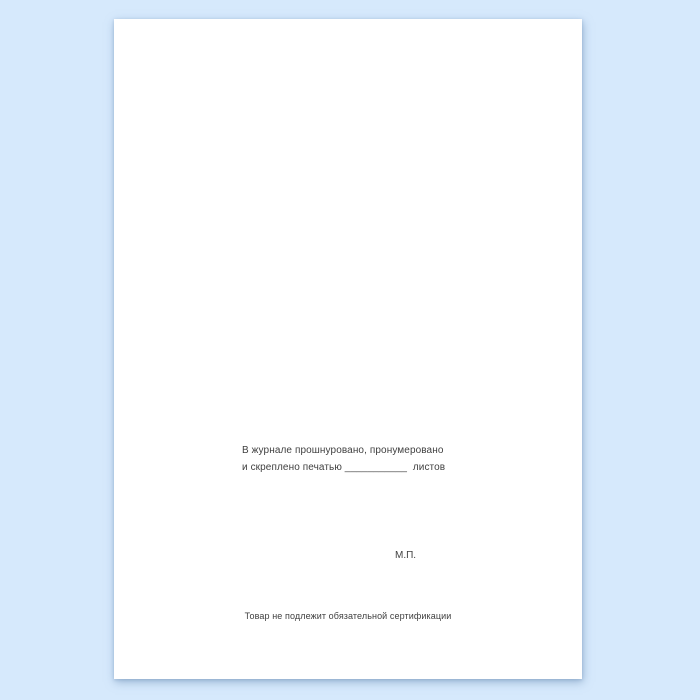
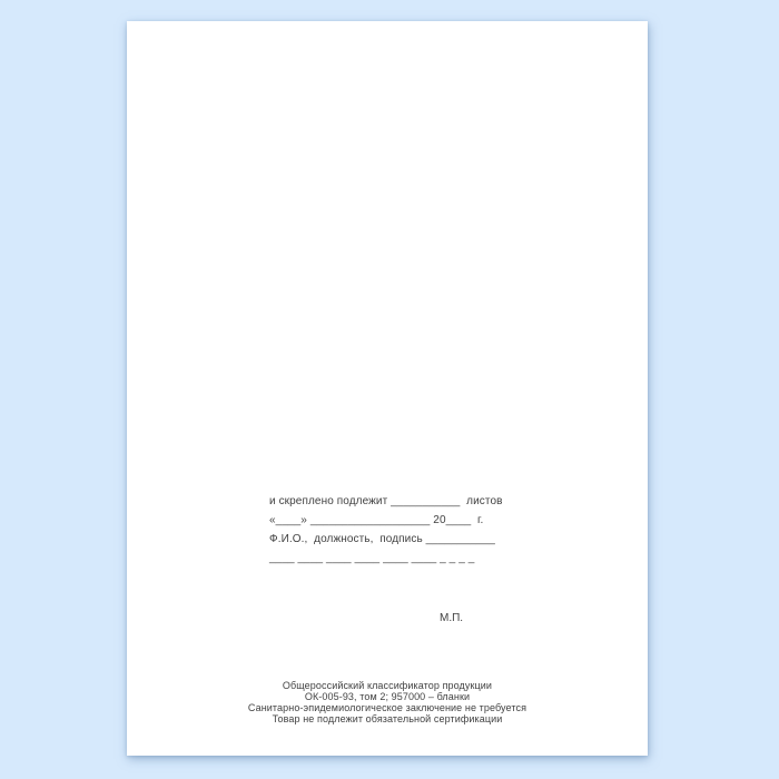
- В журнале прошнуровано, пронумеровано
- и скреплено печатью ___________ листов
+ и скреплено подлежит ___________ листов
+ «____» ___________________ 20____ г.
+ Ф.И.О., должность, подпись ___________
+ ____ ____ ____ ____ ____ ____ _ _ _ _
  М.П.
+ Общероссийский классификатор продукции
+ ОК-005-93, том 2; 957000 – бланки
+ Санитарно-эпидемиологическое заключение не требуется
  Товар не подлежит обязательной сертификации
